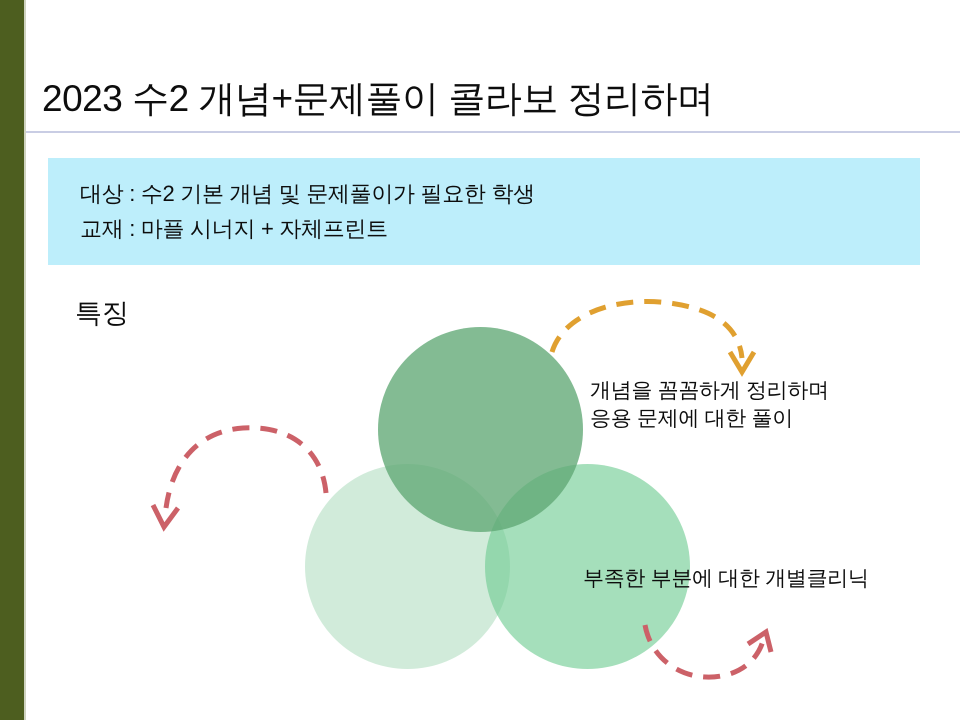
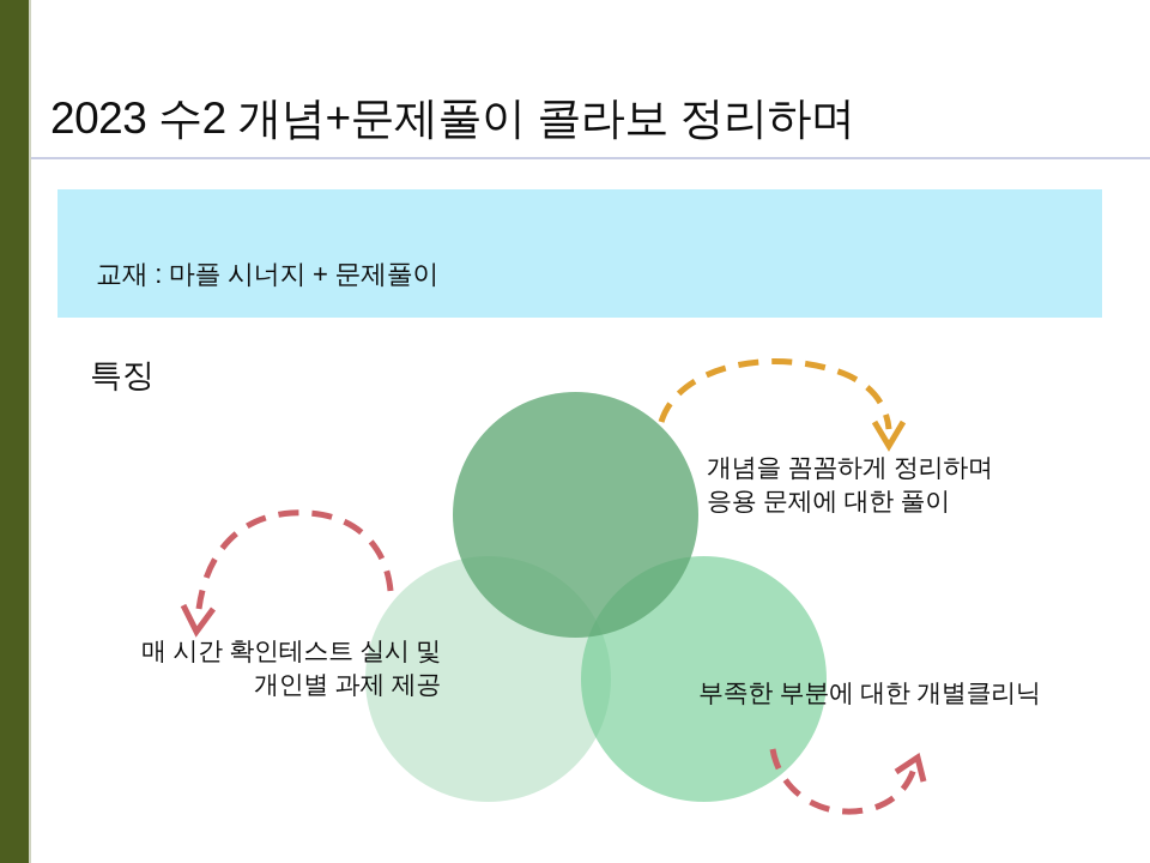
  2023 수2 개념+문제풀이 콜라보 정리하며
- 대상 : 수2 기본 개념 및 문제풀이가 필요한 학생
- 교재 : 마플 시너지 + 자체프린트
+ 교재 : 마플 시너지 + 문제풀이
  특징
  개념을 꼼꼼하게 정리하며
  응용 문제에 대한 풀이
+ 매 시간 확인테스트 실시 및
+ 개인별 과제 제공
  부족한 부분에 대한 개별클리닉
